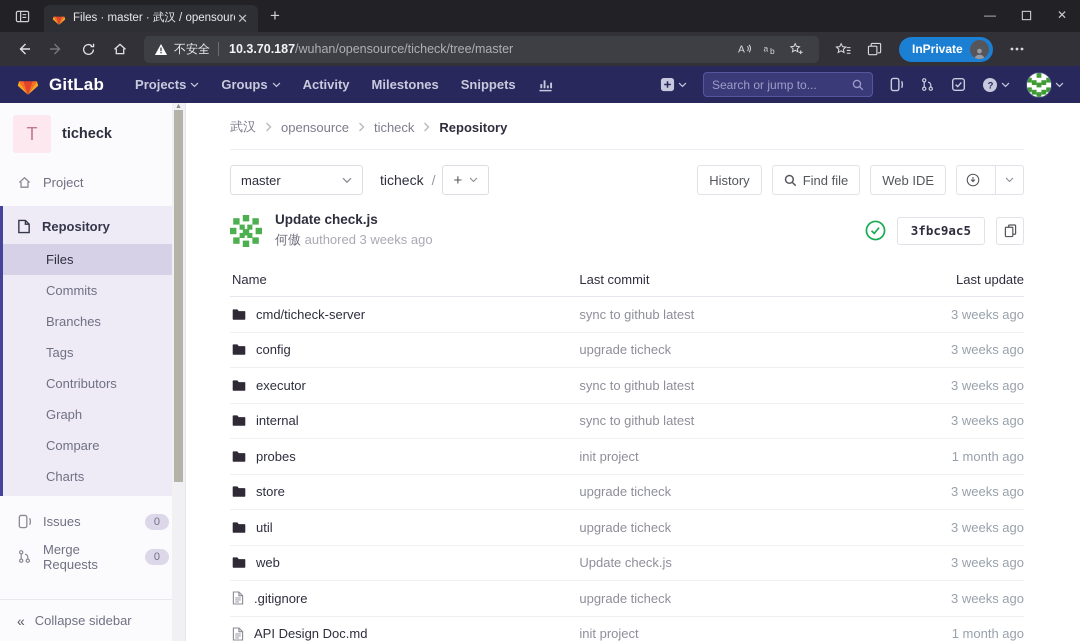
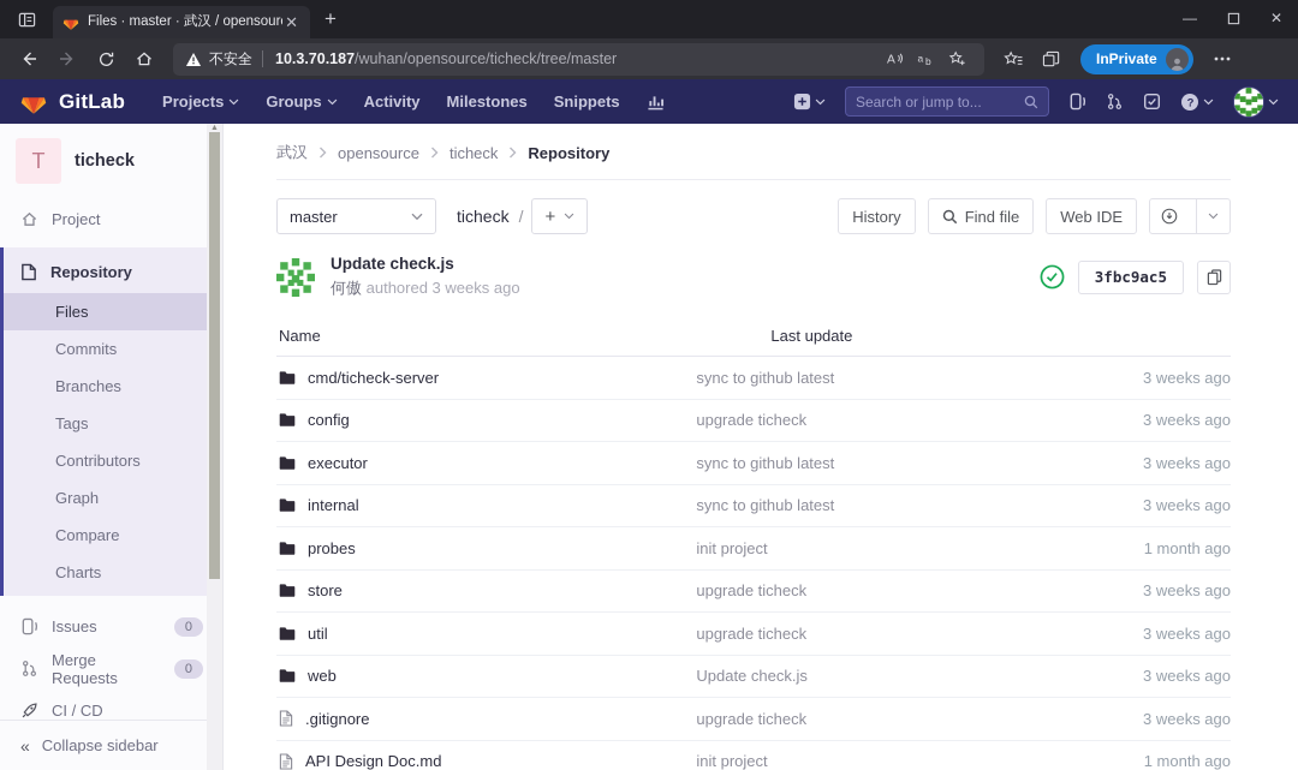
  Files · master · 武汉 / opensour
  ✕
  +
  —
  ✕
  不安全
  10.3.70.187/wuhan/opensource/ticheck/tree/master
  A
  a
  b
  InPrivate
  GitLab
  Projects
  Groups
  Activity
  Milestones
  Snippets
  Search or jump to...
  ?
  T
  ticheck
  Project
  Repository
  Files
  Commits
  Branches
  Tags
  Contributors
  Graph
  Compare
  Charts
  Issues
  0
  Merge Requests
  0
+ CI / CD
  «
  Collapse sidebar
  武汉
  opensource
  ticheck
  Repository
  master
  ticheck
  /
  +
  History
  Find file
  Web IDE
  Update check.js
  何傲 authored 3 weeks ago
  3fbc9ac5
  Name
- Last commit
  Last update
  cmd/ticheck-server
  sync to github latest
  3 weeks ago
  config
  upgrade ticheck
  3 weeks ago
  executor
  sync to github latest
  3 weeks ago
  internal
  sync to github latest
  3 weeks ago
  probes
  init project
  1 month ago
  store
  upgrade ticheck
  3 weeks ago
  util
  upgrade ticheck
  3 weeks ago
  web
  Update check.js
  3 weeks ago
  .gitignore
  upgrade ticheck
  3 weeks ago
  API Design Doc.md
  init project
  1 month ago
